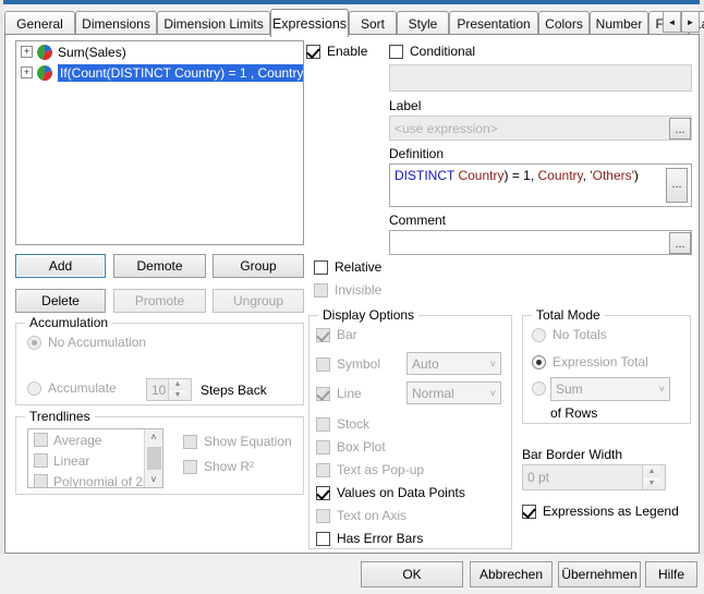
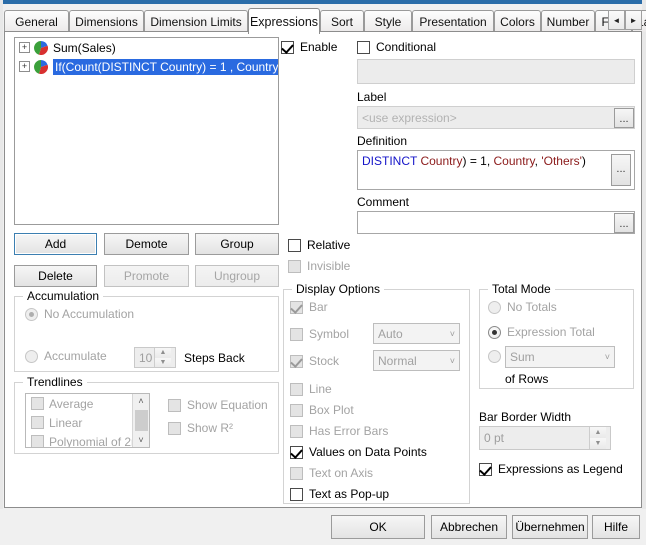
  General
  Dimensions
  Dimension Limits
  Expressions
  Sort
  Style
  Presentation
  Colors
  Number
  ◄
  ►
  +
  Sum(Sales)
  +
  If(Count(DISTINCT Country) = 1 , Country
  Add
  Demote
  Group
  Delete
  Promote
  Ungroup
  Enable
  Conditional
  Label
  <use expression>
  ...
  Definition
  DISTINCT Country) = 1, Country, 'Others')
  ...
  Comment
  ...
  Relative
  Invisible
  Accumulation
  No Accumulation
  Accumulate
  10
  Steps Back
  Trendlines
  Average
  Linear
  Polynomial of 2
  ˄
  ˅
  Show Equation
  Show R²
  Display Options
  Bar
  Symbol
  Auto
  ˅
- Line
+ Stock
  Normal
  ˅
- Stock
+ Line
  Box Plot
- Text as Pop-up
+ Has Error Bars
  Values on Data Points
  Text on Axis
- Has Error Bars
+ Text as Pop-up
  Total Mode
  No Totals
  Expression Total
  Sum
  ˅
  of Rows
  Bar Border Width
  0 pt
  Expressions as Legend
  OK
  Abbrechen
  Übernehmen
  Hilfe
